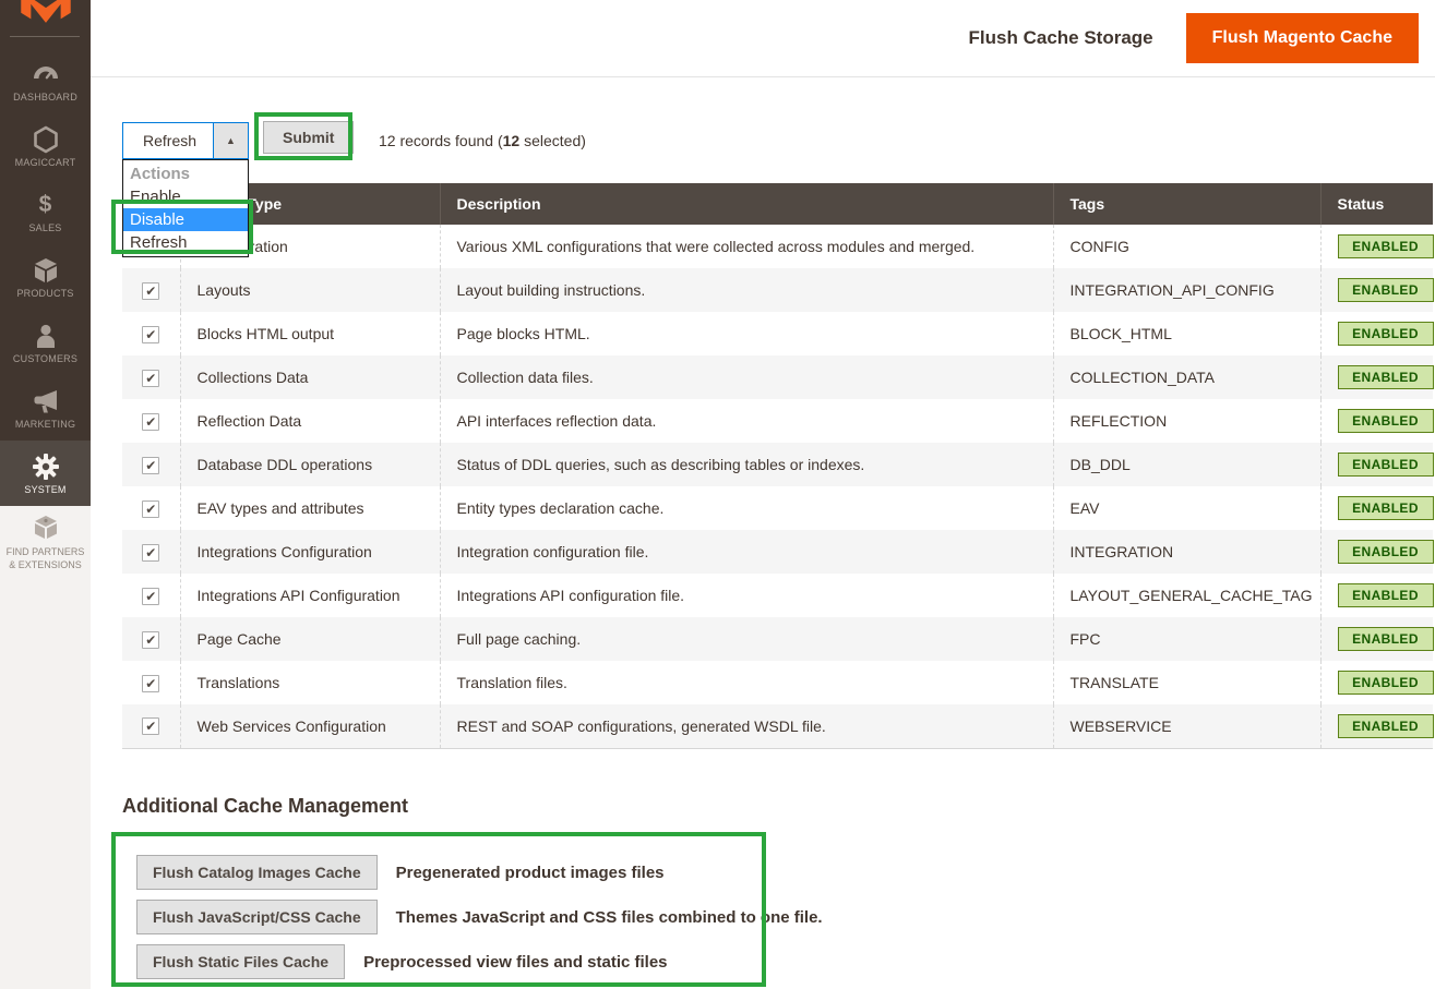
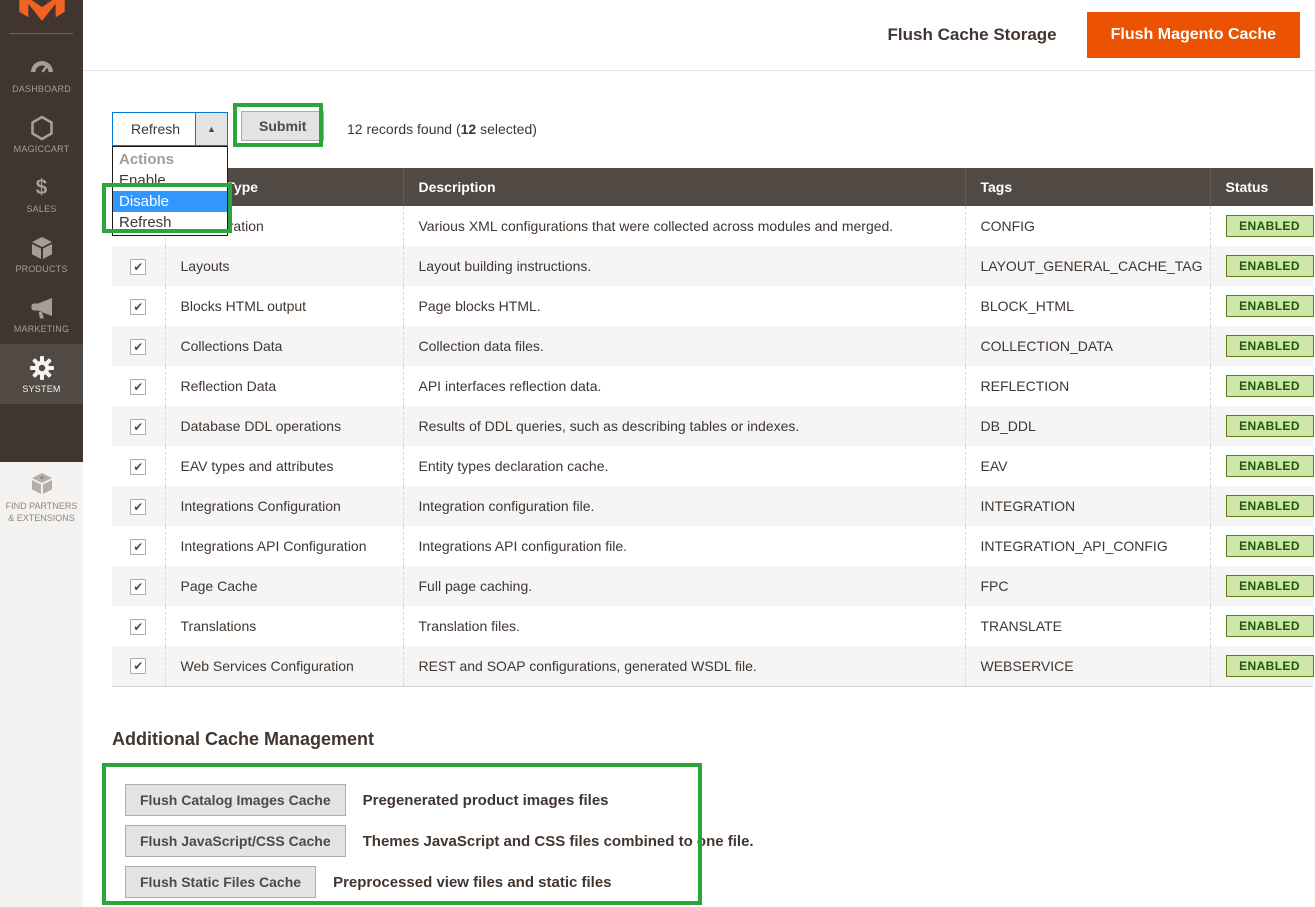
  DASHBOARD
  MAGICCART
  $
  SALES
  PRODUCTS
- CUSTOMERS
  MARKETING
  SYSTEM
  FIND PARTNERS
  & EXTENSIONS
  Flush Cache Storage
  Flush Magento Cache
  Refresh
  ▲
  Submit
  12 records found (12 selected)
  	Type	Description	Tags	Status
  	ration	Various XML configurations that were collected across modules and merged.	CONFIG	ENABLED
- ✔	Layouts	Layout building instructions.	INTEGRATION_API_CONFIG	ENABLED
+ ✔	Layouts	Layout building instructions.	LAYOUT_GENERAL_CACHE_TAG	ENABLED
  ✔	Blocks HTML output	Page blocks HTML.	BLOCK_HTML	ENABLED
  ✔	Collections Data	Collection data files.	COLLECTION_DATA	ENABLED
  ✔	Reflection Data	API interfaces reflection data.	REFLECTION	ENABLED
- ✔	Database DDL operations	Status of DDL queries, such as describing tables or indexes.	DB_DDL	ENABLED
+ ✔	Database DDL operations	Results of DDL queries, such as describing tables or indexes.	DB_DDL	ENABLED
  ✔	EAV types and attributes	Entity types declaration cache.	EAV	ENABLED
  ✔	Integrations Configuration	Integration configuration file.	INTEGRATION	ENABLED
- ✔	Integrations API Configuration	Integrations API configuration file.	LAYOUT_GENERAL_CACHE_TAG	ENABLED
+ ✔	Integrations API Configuration	Integrations API configuration file.	INTEGRATION_API_CONFIG	ENABLED
  ✔	Page Cache	Full page caching.	FPC	ENABLED
  ✔	Translations	Translation files.	TRANSLATE	ENABLED
  ✔	Web Services Configuration	REST and SOAP configurations, generated WSDL file.	WEBSERVICE	ENABLED
  Actions
  Enable
  Disable
  Refresh
  Additional Cache Management
  Flush Catalog Images Cache
  Pregenerated product images files
  Flush JavaScript/CSS Cache
  Themes JavaScript and CSS files combined to one file.
  Flush Static Files Cache
  Preprocessed view files and static files
